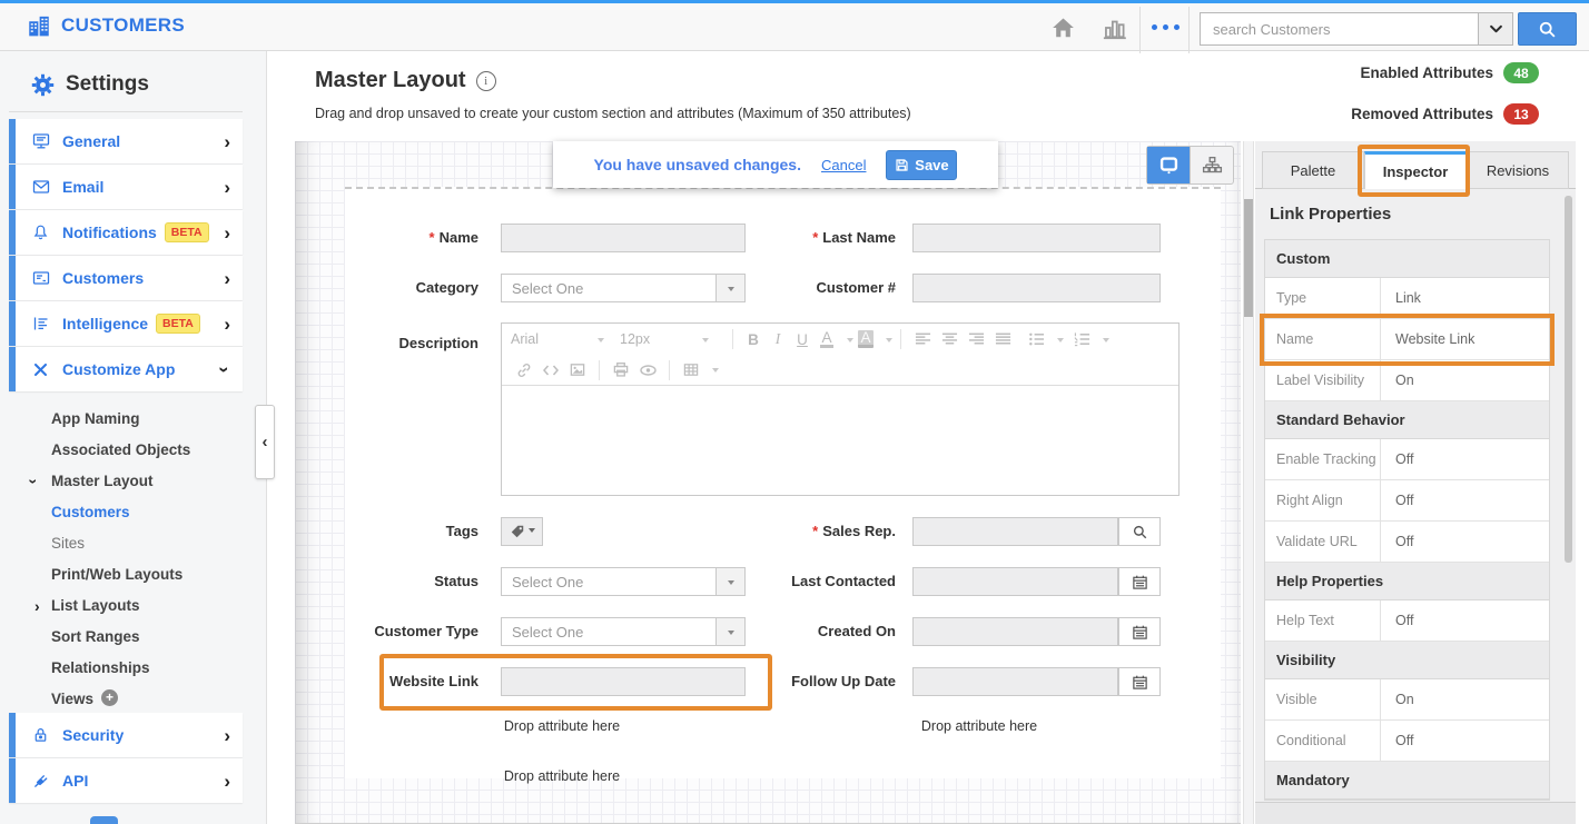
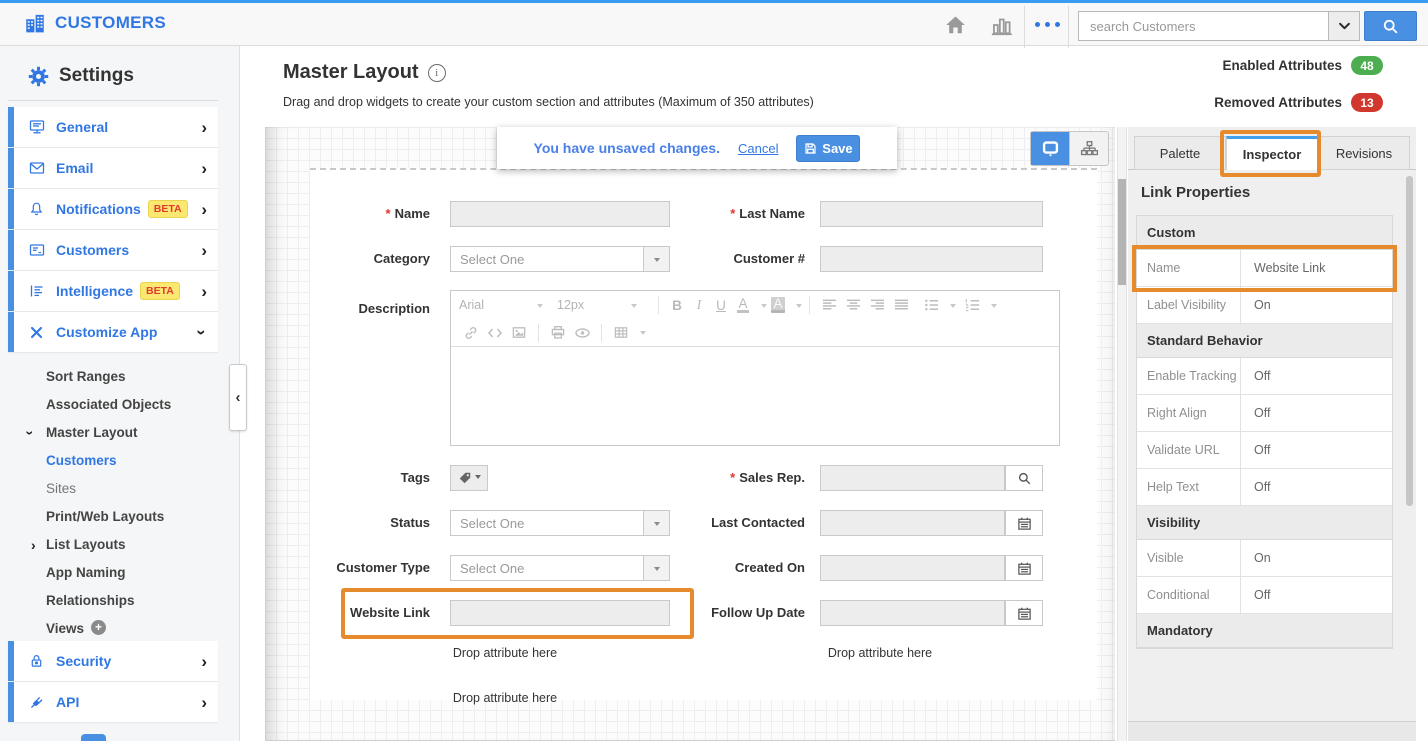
  CUSTOMERS
  search Customers
  Settings
  General
  Email
  Notifications
  BETA
  Customers
  Intelligence
  BETA
  Customize App
- App Naming
+ Sort Ranges
  Associated Objects
  Master Layout
  Customers
  Sites
  Print/Web Layouts
  List Layouts
- Sort Ranges
+ App Naming
  Relationships
  Views
  Security
  API
  Master Layout
- Drag and drop unsaved to create your custom section and attributes (Maximum of 350 attributes)
+ Drag and drop widgets to create your custom section and attributes (Maximum of 350 attributes)
  Enabled Attributes
  48
  Removed Attributes
  13
  Name
  Last Name
  Category
  Select One
  Customer #
  Description
  Arial
  12px
  B
  I
  U
  A
  A
  Tags
  Sales Rep.
  Status
  Select One
  Last Contacted
  Customer Type
  Select One
  Created On
  Website Link
  Follow Up Date
  Drop attribute here
  Drop attribute here
  Drop attribute here
  You have unsaved changes.
  Cancel
  Save
  Palette
  Inspector
  Revisions
  Link Properties
  Custom
- Type
- Link
  Name
  Website Link
  Label Visibility
  On
  Standard Behavior
  Enable Tracking
  Off
  Right Align
  Off
  Validate URL
  Off
- Help Properties
  Help Text
  Off
  Visibility
  Visible
  On
  Conditional
  Off
  Mandatory
